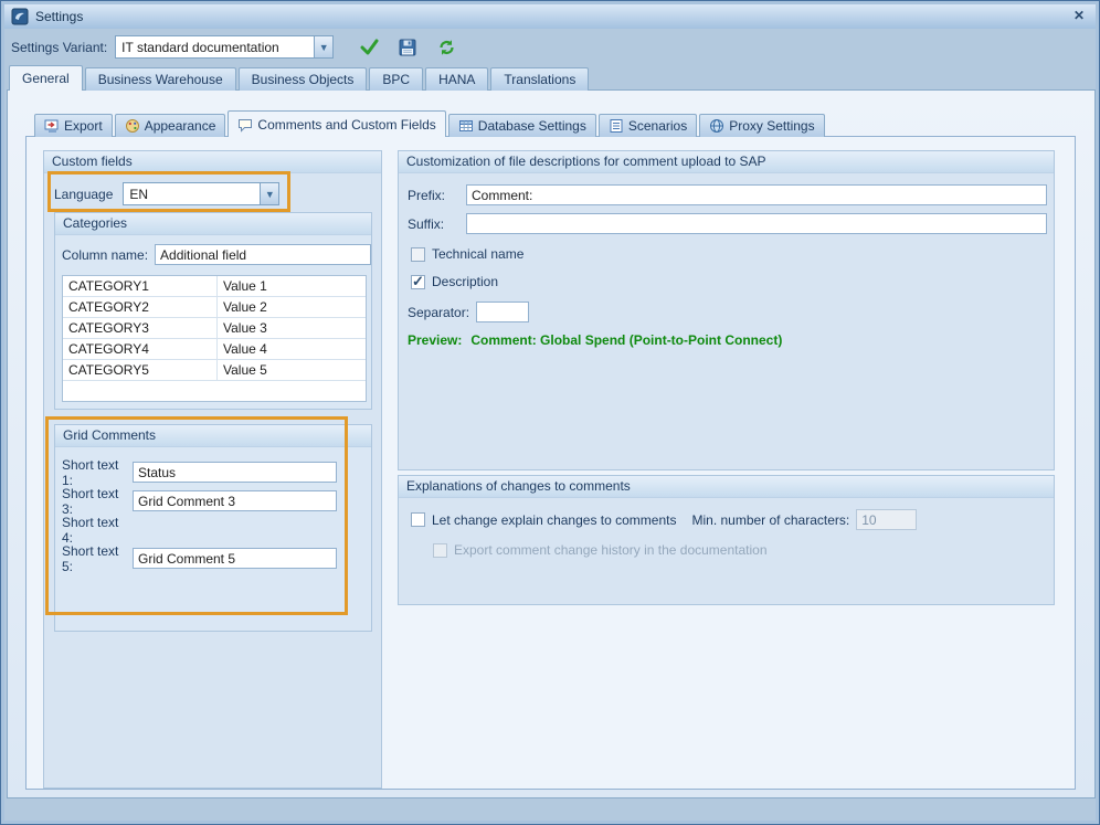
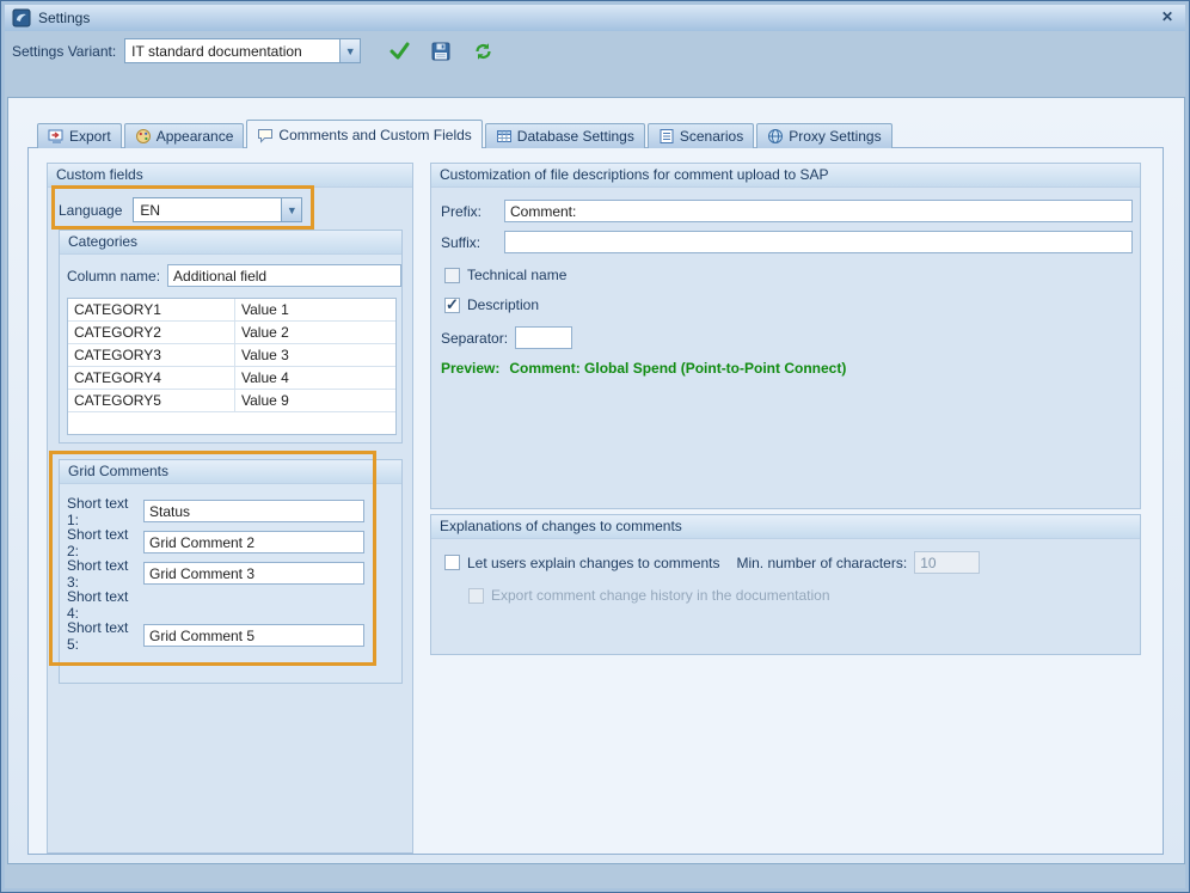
  Settings
  ✕
  Settings Variant:
  IT standard documentation
  ▼
- General
- Business Warehouse
- Business Objects
- BPC
- HANA
- Translations
  Export
  Appearance
  Comments and Custom Fields
  Database Settings
  Scenarios
  Proxy Settings
  Custom fields
  Language
  EN
  ▼
  Categories
  Column name:
  Additional field
  CATEGORY1
  Value 1
  CATEGORY2
  Value 2
  CATEGORY3
  Value 3
  CATEGORY4
  Value 4
  CATEGORY5
- Value 5
+ Value 9
  Grid Comments
  Short text 1:
  Status
+ Short text 2:
+ Grid Comment 2
  Short text 3:
  Grid Comment 3
  Short text 4:
  Short text 5:
  Grid Comment 5
  Customization of file descriptions for comment upload to SAP
  Prefix:
  Comment:
  Suffix:
  Technical name
  Description
  Separator:
  Preview:
  Comment: Global Spend (Point-to-Point Connect)
  Explanations of changes to comments
- Let change explain changes to comments
+ Let users explain changes to comments
  Min. number of characters:
  10
  Export comment change history in the documentation
